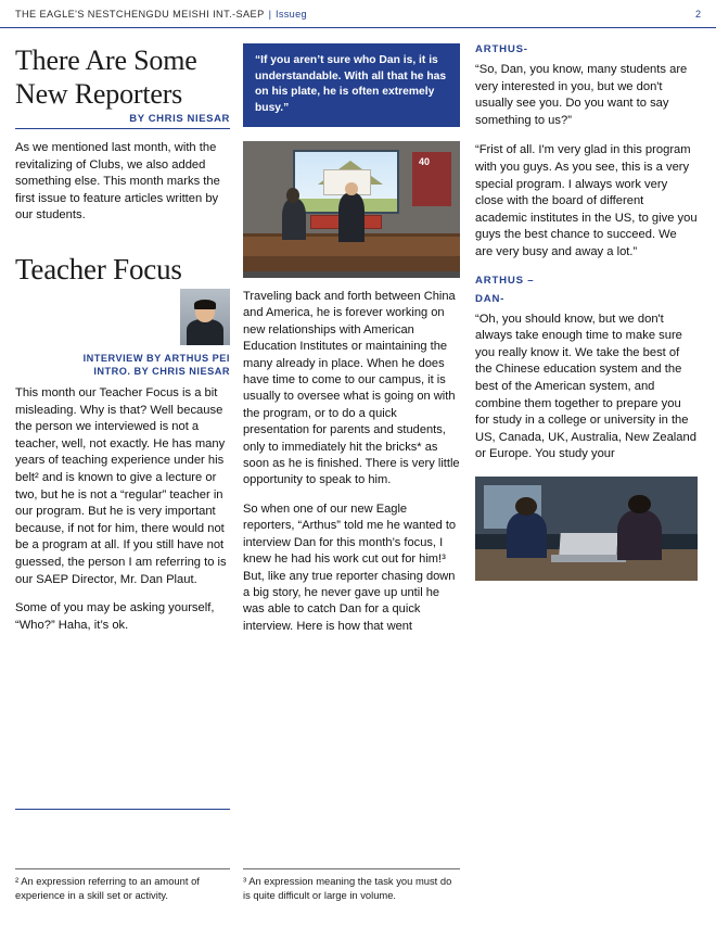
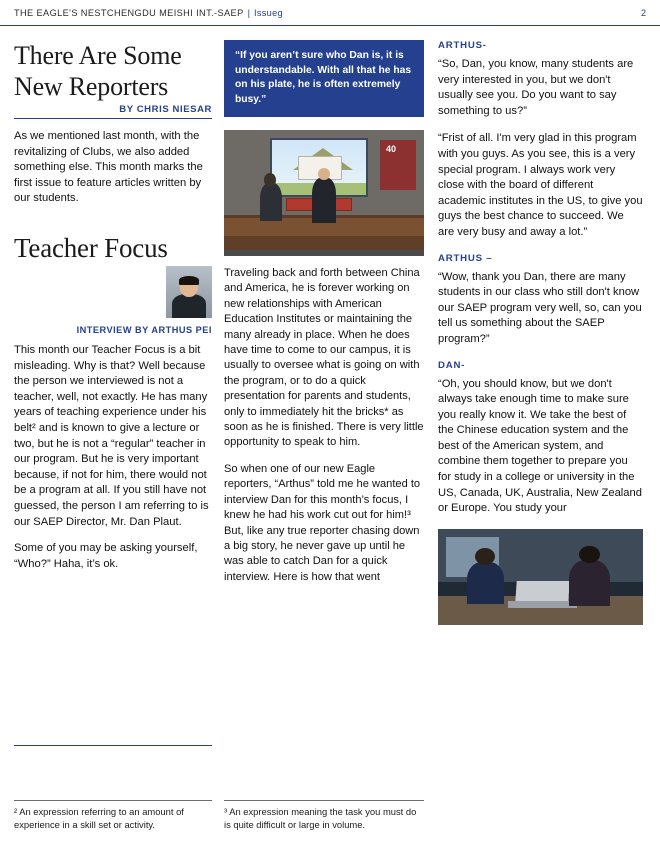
  THE EAGLE'S NESTCHENGDU MEISHI INT.-SAEP
  |
  Issueg
  2
  There Are Some New Reporters
  BY CHRIS NIESAR
  As we mentioned last month, with the revitalizing of Clubs, we also added something else. This month marks the first issue to feature articles written by our students.
  Teacher Focus
  INTERVIEW BY ARTHUS PEI
- INTRO. BY CHRIS NIESAR
  This month our Teacher Focus is a bit misleading. Why is that? Well because the person we interviewed is not a teacher, well, not exactly. He has many years of teaching experience under his belt² and is known to give a lecture or two, but he is not a “regular” teacher in our program. But he is very important because, if not for him, there would not be a program at all. If you still have not guessed, the person I am referring to is our SAEP Director, Mr. Dan Plaut.
  Some of you may be asking yourself, “Who?” Haha, it’s ok.
  “If you aren’t sure who Dan is, it is understandable. With all that he has on his plate, he is often extremely busy.”
  40
  Traveling back and forth between China and America, he is forever working on new relationships with American Education Institutes or maintaining the many already in place. When he does have time to come to our campus, it is usually to oversee what is going on with the program, or to do a quick presentation for parents and students, only to immediately hit the bricks* as soon as he is finished. There is very little opportunity to speak to him.
  So when one of our new Eagle reporters, “Arthus” told me he wanted to interview Dan for this month’s focus, I knew he had his work cut out for him!³ But, like any true reporter chasing down a big story, he never gave up until he was able to catch Dan for a quick interview. Here is how that went
  ARTHUS-
  “So, Dan, you know, many students are very interested in you, but we don't usually see you. Do you want to say something to us?”
  “Frist of all. I'm very glad in this program with you guys. As you see, this is a very special program. I always work very close with the board of different academic institutes in the US, to give you guys the best chance to succeed. We are very busy and away a lot.”
  ARTHUS –
+ “Wow, thank you Dan, there are many students in our class who still don't know our SAEP program very well, so, can you tell us something about the SAEP program?”
  DAN-
  “Oh, you should know, but we don't always take enough time to make sure you really know it. We take the best of the Chinese education system and the best of the American system, and combine them together to prepare you for study in a college or university in the US, Canada, UK, Australia, New Zealand or Europe. You study your
  ² An expression referring to an amount of experience in a skill set or activity.
  ³ An expression meaning the task you must do is quite difficult or large in volume.
